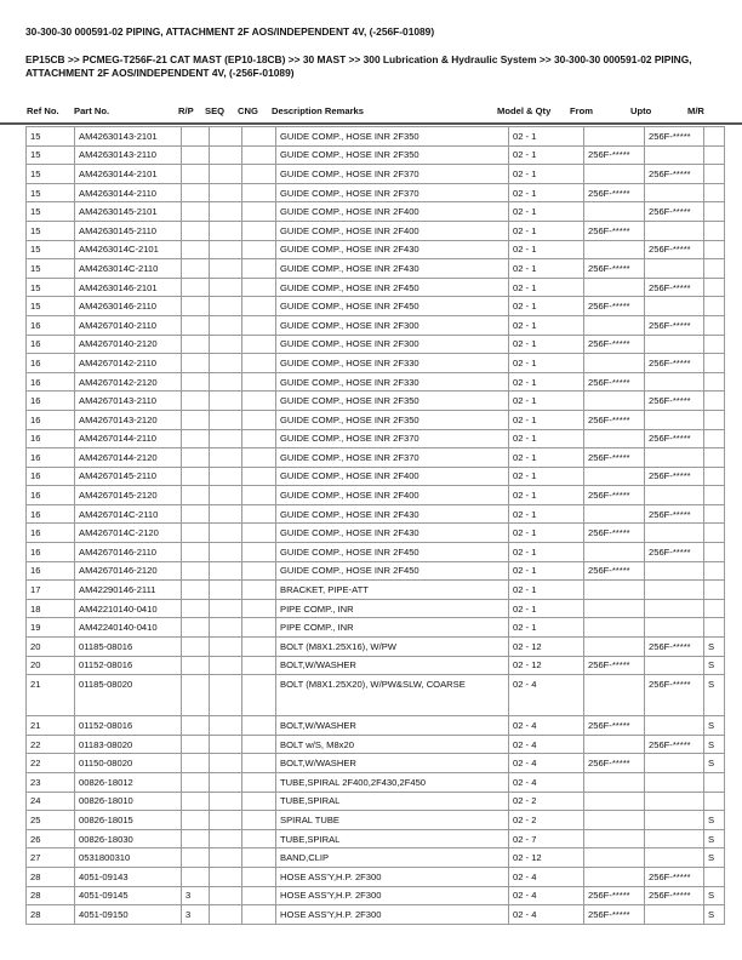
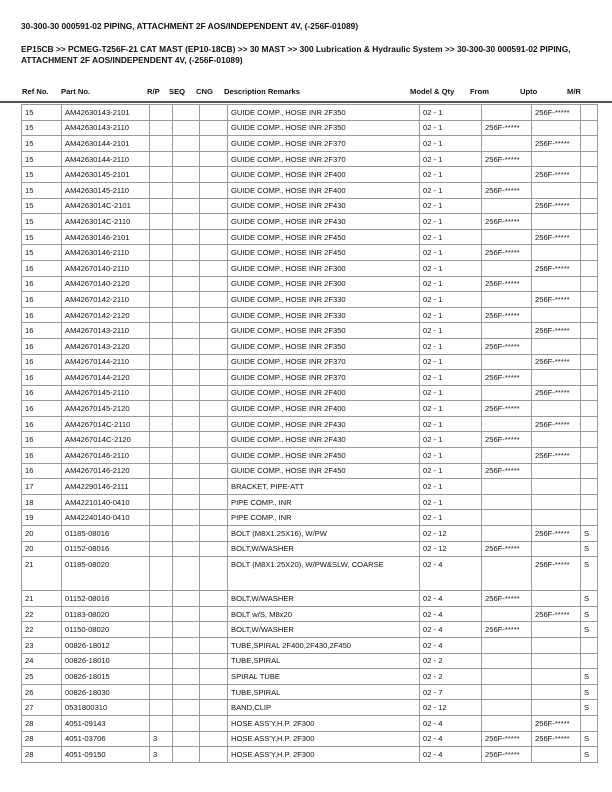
  30-300-30 000591-02 PIPING, ATTACHMENT 2F AOS/INDEPENDENT 4V, (-256F-01089)
  EP15CB >> PCMEG-T256F-21 CAT MAST (EP10-18CB) >> 30 MAST >> 300 Lubrication & Hydraulic System >> 30-300-30 000591-02 PIPING, ATTACHMENT 2F AOS/INDEPENDENT 4V, (-256F-01089)
  Ref No.
  Part No.
  R/P
  SEQ
  CNG
  Description Remarks
  Model & Qty
  From
  Upto
  M/R
  15	AM42630143-2101				GUIDE COMP., HOSE INR 2F350	02 - 1		256F-*****
  15	AM42630143-2110				GUIDE COMP., HOSE INR 2F350	02 - 1	256F-*****
  15	AM42630144-2101				GUIDE COMP., HOSE INR 2F370	02 - 1		256F-*****
  15	AM42630144-2110				GUIDE COMP., HOSE INR 2F370	02 - 1	256F-*****
  15	AM42630145-2101				GUIDE COMP., HOSE INR 2F400	02 - 1		256F-*****
  15	AM42630145-2110				GUIDE COMP., HOSE INR 2F400	02 - 1	256F-*****
  15	AM4263014C-2101				GUIDE COMP., HOSE INR 2F430	02 - 1		256F-*****
  15	AM4263014C-2110				GUIDE COMP., HOSE INR 2F430	02 - 1	256F-*****
  15	AM42630146-2101				GUIDE COMP., HOSE INR 2F450	02 - 1		256F-*****
  15	AM42630146-2110				GUIDE COMP., HOSE INR 2F450	02 - 1	256F-*****
  16	AM42670140-2110				GUIDE COMP., HOSE INR 2F300	02 - 1		256F-*****
  16	AM42670140-2120				GUIDE COMP., HOSE INR 2F300	02 - 1	256F-*****
  16	AM42670142-2110				GUIDE COMP., HOSE INR 2F330	02 - 1		256F-*****
  16	AM42670142-2120				GUIDE COMP., HOSE INR 2F330	02 - 1	256F-*****
  16	AM42670143-2110				GUIDE COMP., HOSE INR 2F350	02 - 1		256F-*****
  16	AM42670143-2120				GUIDE COMP., HOSE INR 2F350	02 - 1	256F-*****
  16	AM42670144-2110				GUIDE COMP., HOSE INR 2F370	02 - 1		256F-*****
  16	AM42670144-2120				GUIDE COMP., HOSE INR 2F370	02 - 1	256F-*****
  16	AM42670145-2110				GUIDE COMP., HOSE INR 2F400	02 - 1		256F-*****
  16	AM42670145-2120				GUIDE COMP., HOSE INR 2F400	02 - 1	256F-*****
  16	AM4267014C-2110				GUIDE COMP., HOSE INR 2F430	02 - 1		256F-*****
  16	AM4267014C-2120				GUIDE COMP., HOSE INR 2F430	02 - 1	256F-*****
  16	AM42670146-2110				GUIDE COMP., HOSE INR 2F450	02 - 1		256F-*****
  16	AM42670146-2120				GUIDE COMP., HOSE INR 2F450	02 - 1	256F-*****
  17	AM42290146-2111				BRACKET, PIPE-ATT	02 - 1
  18	AM42210140-0410				PIPE COMP., INR	02 - 1
  19	AM42240140-0410				PIPE COMP., INR	02 - 1
  20	01185-08016				BOLT (M8X1.25X16), W/PW	02 - 12		256F-*****	S
  20	01152-08016				BOLT,W/WASHER	02 - 12	256F-*****		S
  21	01185-08020				BOLT (M8X1.25X20), W/PW&SLW, COARSE	02 - 4		256F-*****	S
  21	01152-08016				BOLT,W/WASHER	02 - 4	256F-*****		S
  22	01183-08020				BOLT w/S, M8x20	02 - 4		256F-*****	S
  22	01150-08020				BOLT,W/WASHER	02 - 4	256F-*****		S
  23	00826-18012				TUBE,SPIRAL 2F400,2F430,2F450	02 - 4
  24	00826-18010				TUBE,SPIRAL	02 - 2
  25	00826-18015				SPIRAL TUBE	02 - 2			S
  26	00826-18030				TUBE,SPIRAL	02 - 7			S
  27	0531800310				BAND,CLIP	02 - 12			S
  28	4051-09143				HOSE ASS'Y,H.P. 2F300	02 - 4		256F-*****
- 28	4051-09145	3			HOSE ASS'Y,H.P. 2F300	02 - 4	256F-*****	256F-*****	S
+ 28	4051-03706	3			HOSE ASS'Y,H.P. 2F300	02 - 4	256F-*****	256F-*****	S
  28	4051-09150	3			HOSE ASS'Y,H.P. 2F300	02 - 4	256F-*****		S
